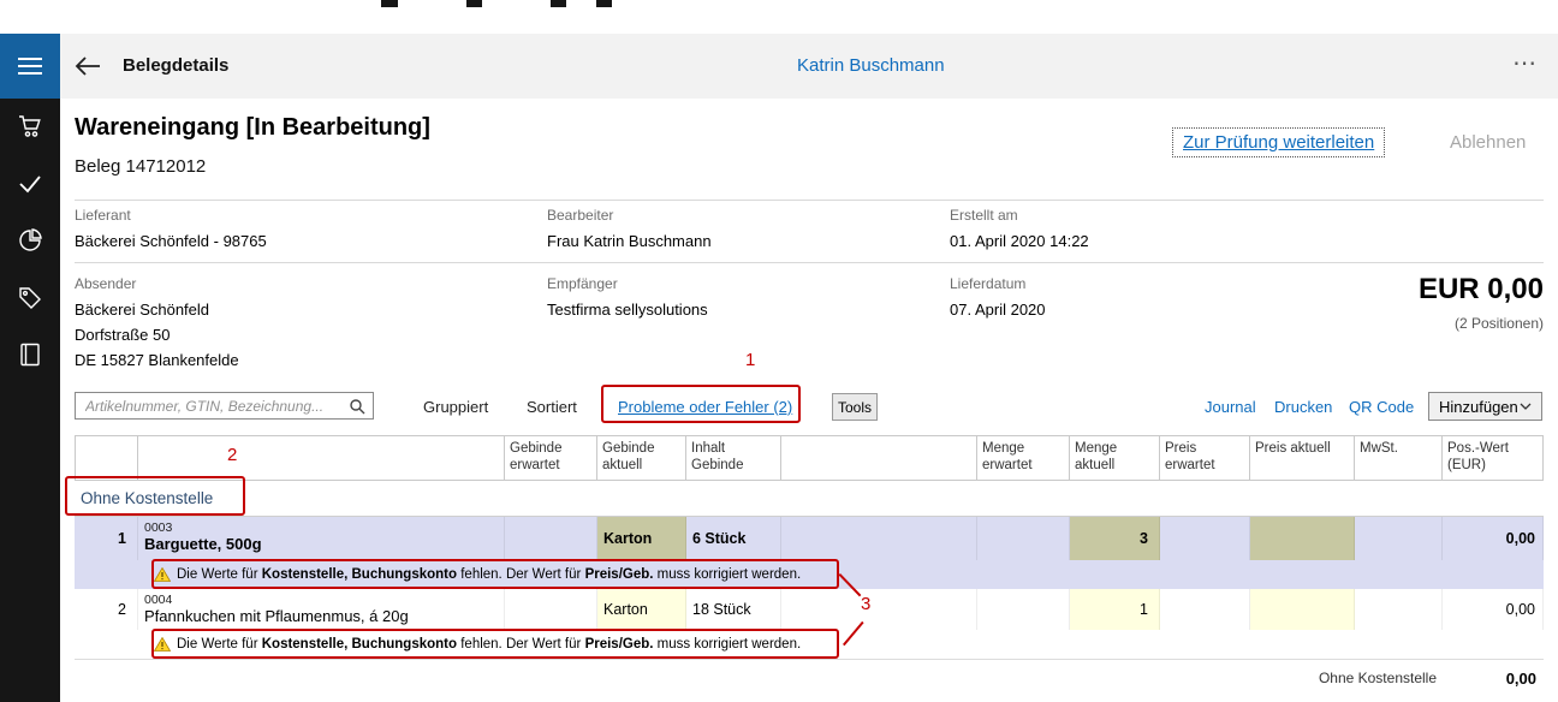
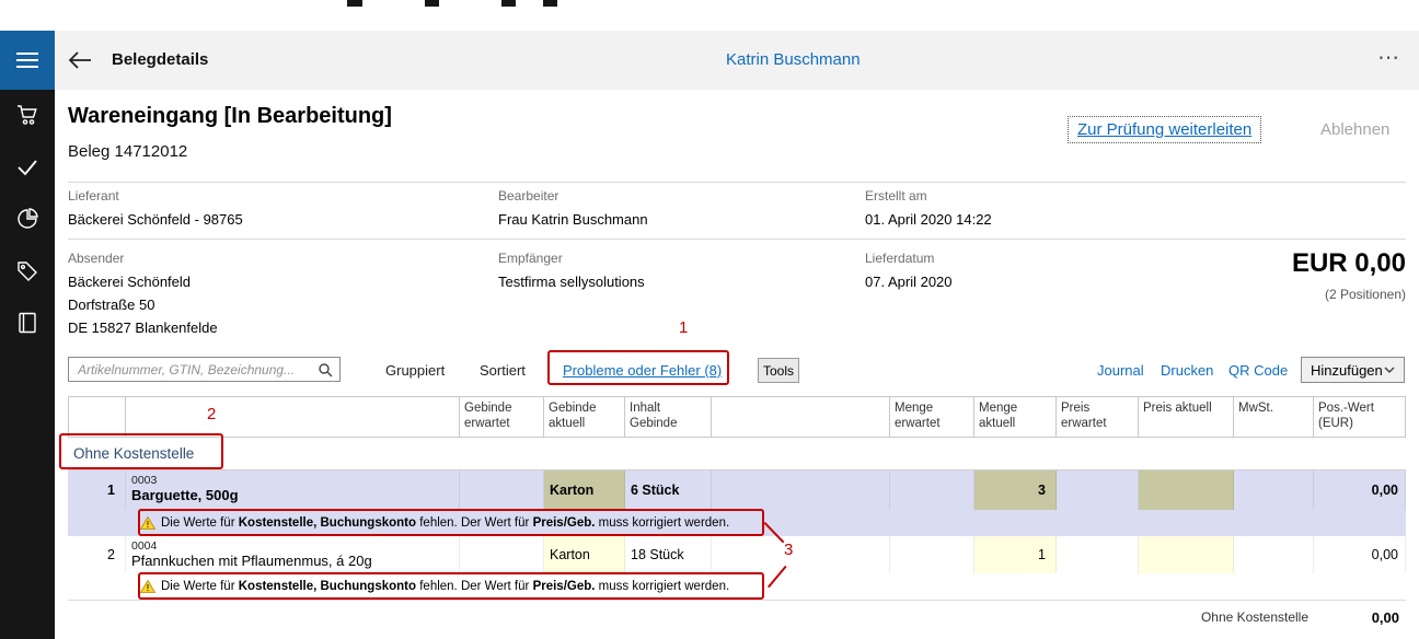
  Belegdetails
  Katrin Buschmann
  ⋯
  Wareneingang [In Bearbeitung]
  Beleg 14712012
  Zur Prüfung weiterleiten
  Ablehnen
  Lieferant
  Bäckerei Schönfeld - 98765
  Bearbeiter
  Frau Katrin Buschmann
  Erstellt am
  01. April 2020 14:22
  Absender
  Bäckerei Schönfeld
  Dorfstraße 50
  DE 15827 Blankenfelde
  Empfänger
  Testfirma sellysolutions
  Lieferdatum
  07. April 2020
  EUR 0,00
  (2 Positionen)
  Artikelnummer, GTIN, Bezeichnung...
  Gruppiert
  Sortiert
- Probleme oder Fehler (2)
+ Probleme oder Fehler (8)
  Tools
  Journal
  Drucken
  QR Code
  Hinzufügen
  Gebinde erwartet
  Gebinde aktuell
  Inhalt Gebinde
  Menge erwartet
  Menge aktuell
  Preis erwartet
  Preis aktuell
  MwSt.
  Pos.-Wert (EUR)
  Ohne Kostenstelle
  1
  0003
  Barguette, 500g
  Karton
  6 Stück
  3
  0,00
  Die Werte für Kostenstelle, Buchungskonto fehlen. Der Wert für Preis/Geb. muss korrigiert werden.
  2
  0004
  Pfannkuchen mit Pflaumenmus, á 20g
  Karton
  18 Stück
  1
  0,00
  Die Werte für Kostenstelle, Buchungskonto fehlen. Der Wert für Preis/Geb. muss korrigiert werden.
  Ohne Kostenstelle
  0,00
  1
  2
  3
